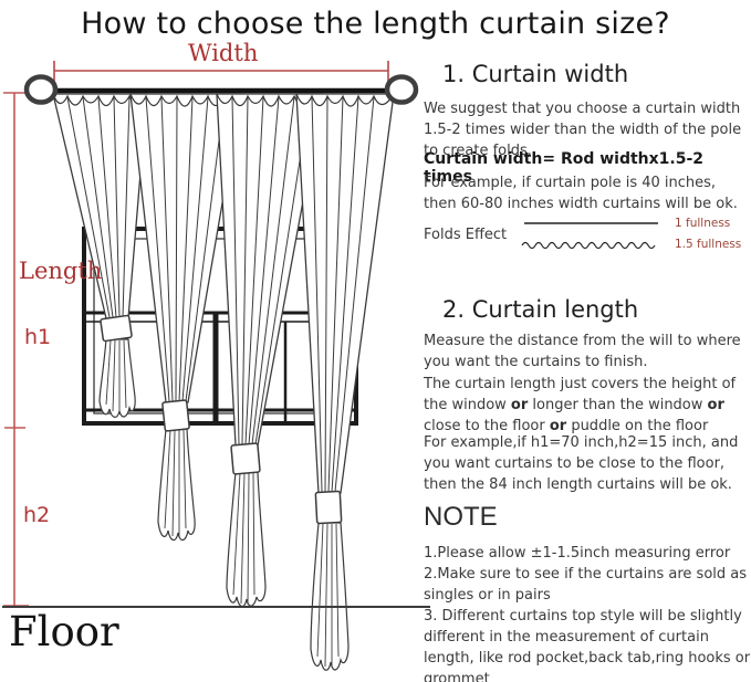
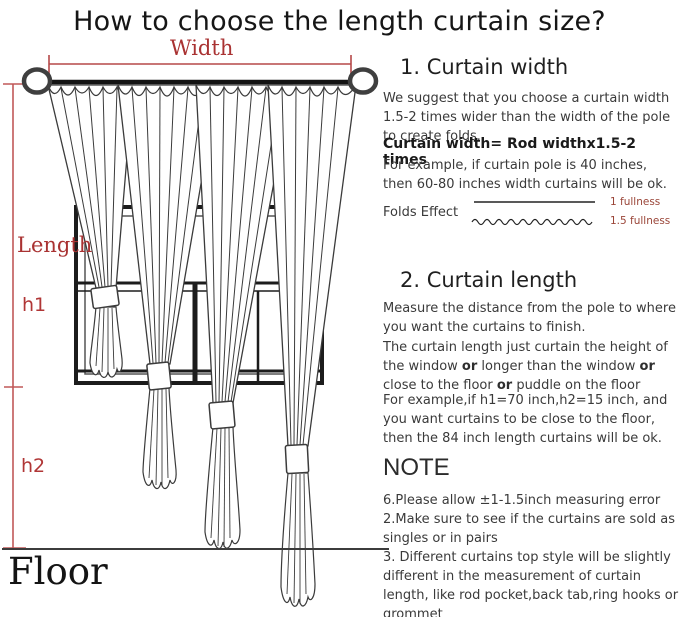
  How to choose the length curtain size?
  Width
  Length
  h1
  h2
  Floor
  1. Curtain width
  We suggest that you choose a curtain width 1.5-2 times wider than the width of the pole to create folds.
  Curtain width= Rod widthx1.5-2 times
  For example, if curtain pole is 40 inches, then 60-80 inches width curtains will be ok.
  Folds Effect
  1 fullness
  1.5 fullness
  2. Curtain length
- Measure the distance from the will to where you want the curtains to finish.
+ Measure the distance from the pole to where you want the curtains to finish.
- The curtain length just covers the height of the window or longer than the window or close to the floor or puddle on the floor
+ The curtain length just curtain the height of the window or longer than the window or close to the floor or puddle on the floor
  For example,if h1=70 inch,h2=15 inch, and you want curtains to be close to the floor, then the 84 inch length curtains will be ok.
  NOTE
- 1.Please allow ±1-1.5inch measuring error
+ 6.Please allow ±1-1.5inch measuring error
  2.Make sure to see if the curtains are sold as singles or in pairs
  3. Different curtains top style will be slightly different in the measurement of curtain length, like rod pocket,back tab,ring hooks or grommet
